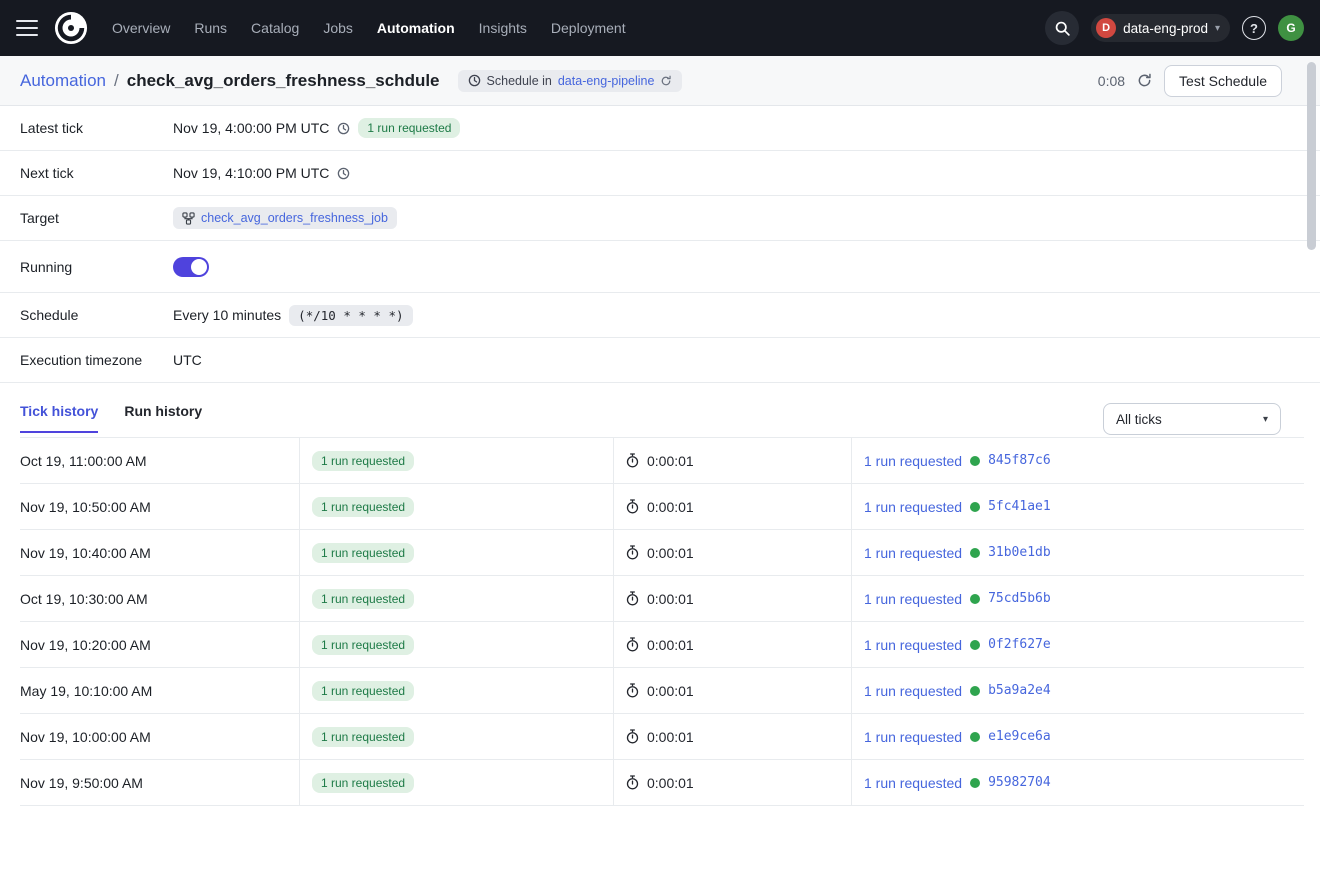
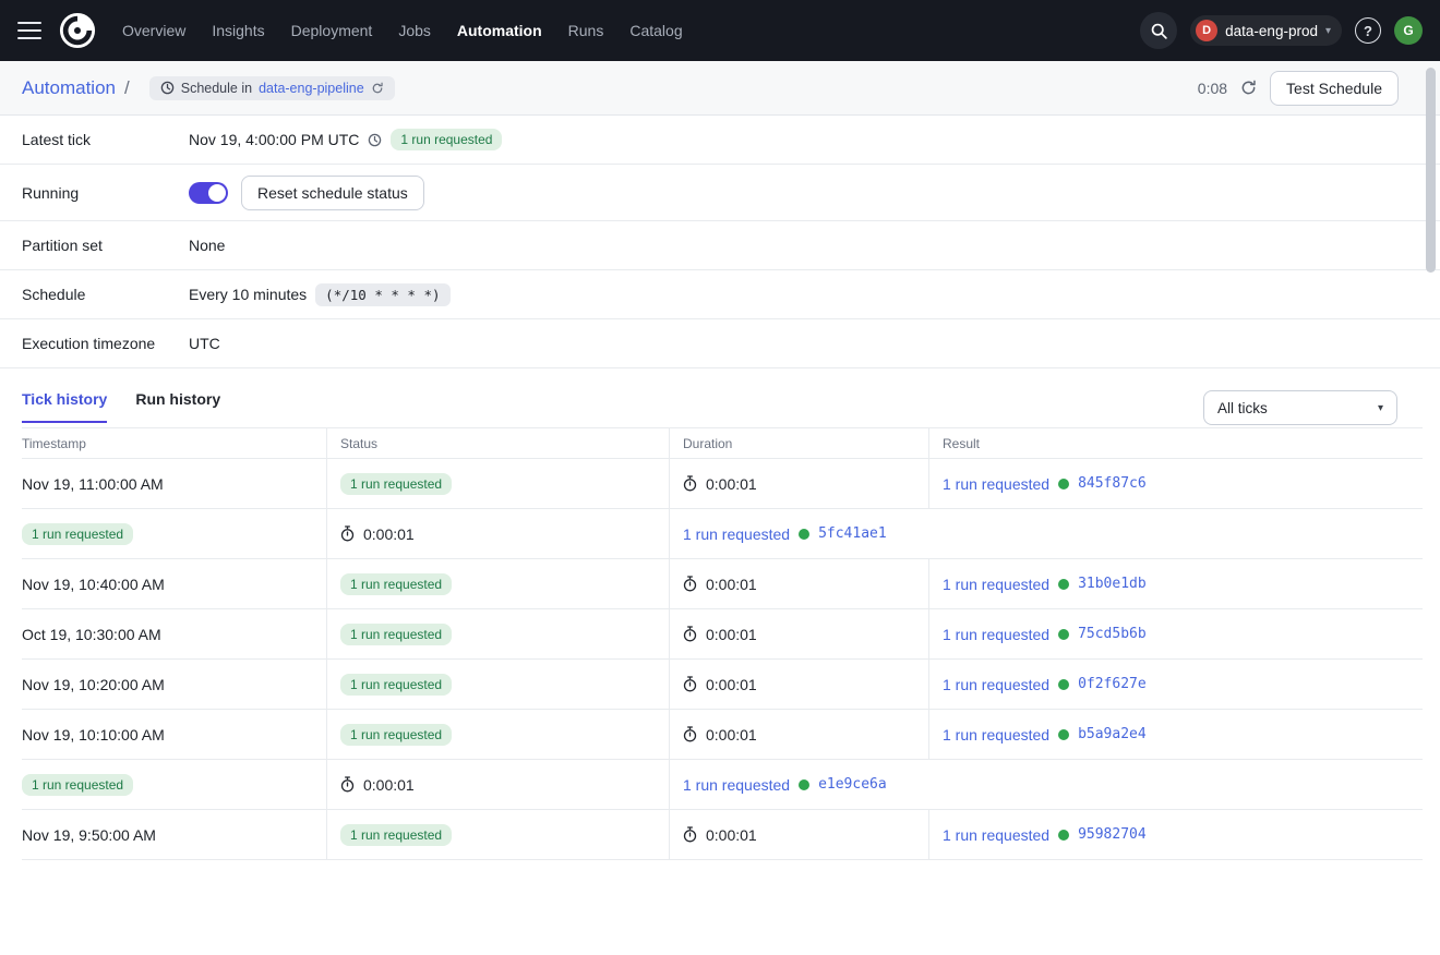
  Overview
- Runs
+ Insights
- Catalog
+ Deployment
  Jobs
  Automation
- Insights
+ Runs
- Deployment
+ Catalog
  D
  data-eng-prod
  ▾
  ?
  G
  Automation
  /
- check_avg_orders_freshness_schdule
  Schedule in
  data-eng-pipeline
  0:08
  Test Schedule
  Latest tick
  Nov 19, 4:00:00 PM UTC
  1 run requested
- Next tick
- Nov 19, 4:10:00 PM UTC
- Target
- check_avg_orders_freshness_job
  Running
+ Reset schedule status
+ Partition set
+ None
  Schedule
  Every 10 minutes
  (*/10 * * * *)
  Execution timezone
  UTC
  Tick history
  Run history
  All ticks
  ▾
+ Timestamp
+ Status
+ Duration
+ Result
- Oct 19, 11:00:00 AM
+ Nov 19, 11:00:00 AM
  1 run requested
  0:00:01
  1 run requested
  845f87c6
- Nov 19, 10:50:00 AM
  1 run requested
  0:00:01
  1 run requested
  5fc41ae1
  Nov 19, 10:40:00 AM
  1 run requested
  0:00:01
  1 run requested
  31b0e1db
  Oct 19, 10:30:00 AM
  1 run requested
  0:00:01
  1 run requested
  75cd5b6b
  Nov 19, 10:20:00 AM
  1 run requested
  0:00:01
  1 run requested
  0f2f627e
- May 19, 10:10:00 AM
+ Nov 19, 10:10:00 AM
  1 run requested
  0:00:01
  1 run requested
  b5a9a2e4
- Nov 19, 10:00:00 AM
  1 run requested
  0:00:01
  1 run requested
  e1e9ce6a
  Nov 19, 9:50:00 AM
  1 run requested
  0:00:01
  1 run requested
  95982704
